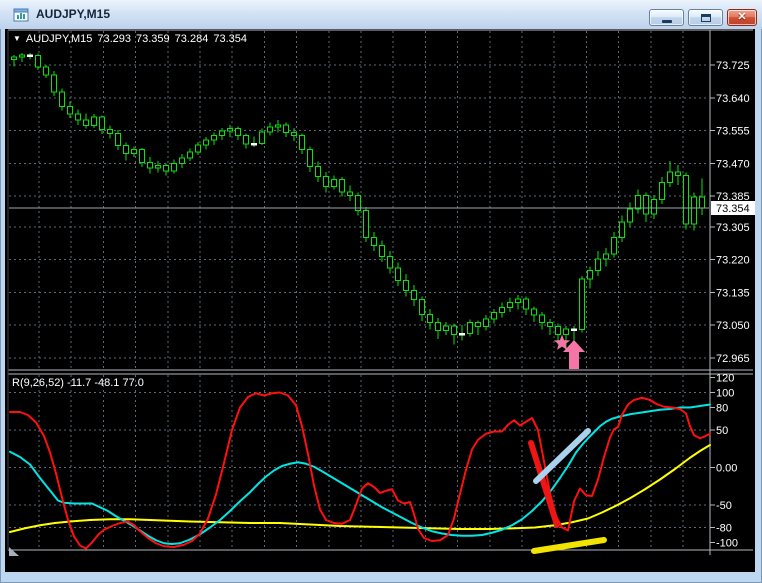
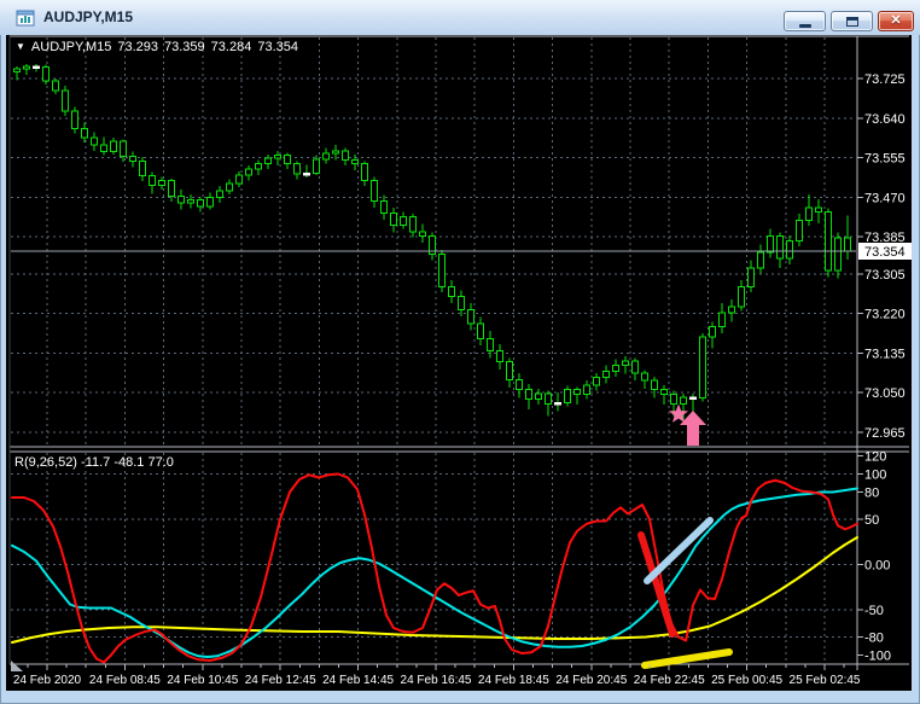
  AUDJPY,M15
  ✕
  73.725
  73.640
  73.555
  73.470
  73.385
  73.305
  73.220
  73.135
  73.050
  72.965
  73.354
  120
  100
  80
  50
  0.00
  -50
  -80
  -100
+ 24 Feb 2020
+ 24 Feb 08:45
+ 24 Feb 10:45
+ 24 Feb 12:45
+ 24 Feb 14:45
+ 24 Feb 16:45
+ 24 Feb 18:45
+ 24 Feb 20:45
+ 24 Feb 22:45
+ 25 Feb 00:45
+ 25 Feb 02:45
  ▼ AUDJPY,M15 73.293 73.359 73.284 73.354
  R(9,26,52) -11.7 -48.1 77.0
